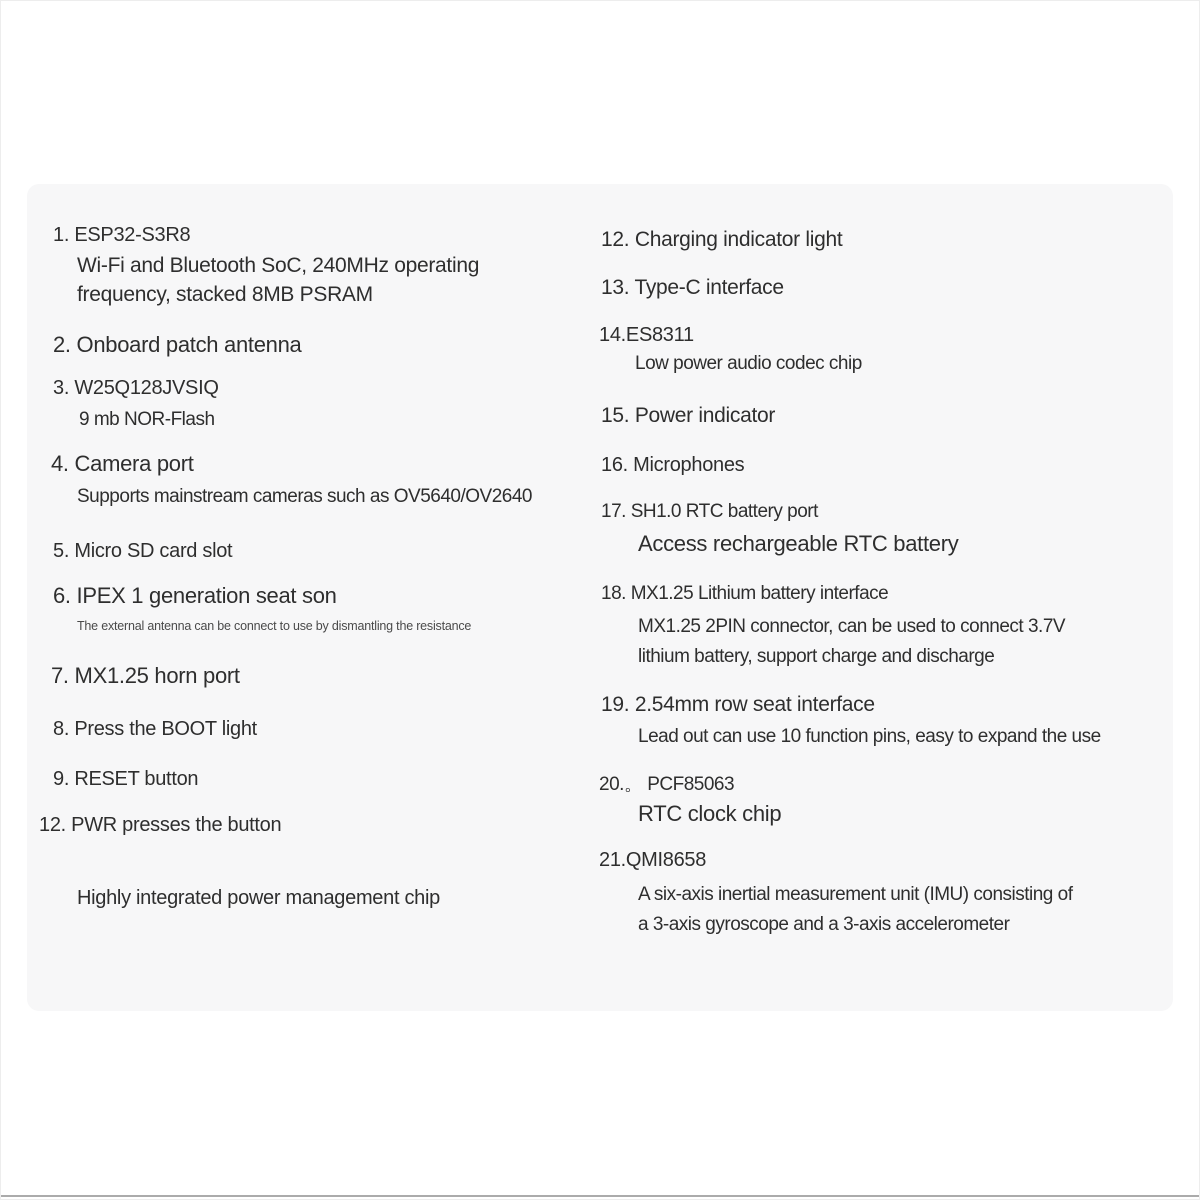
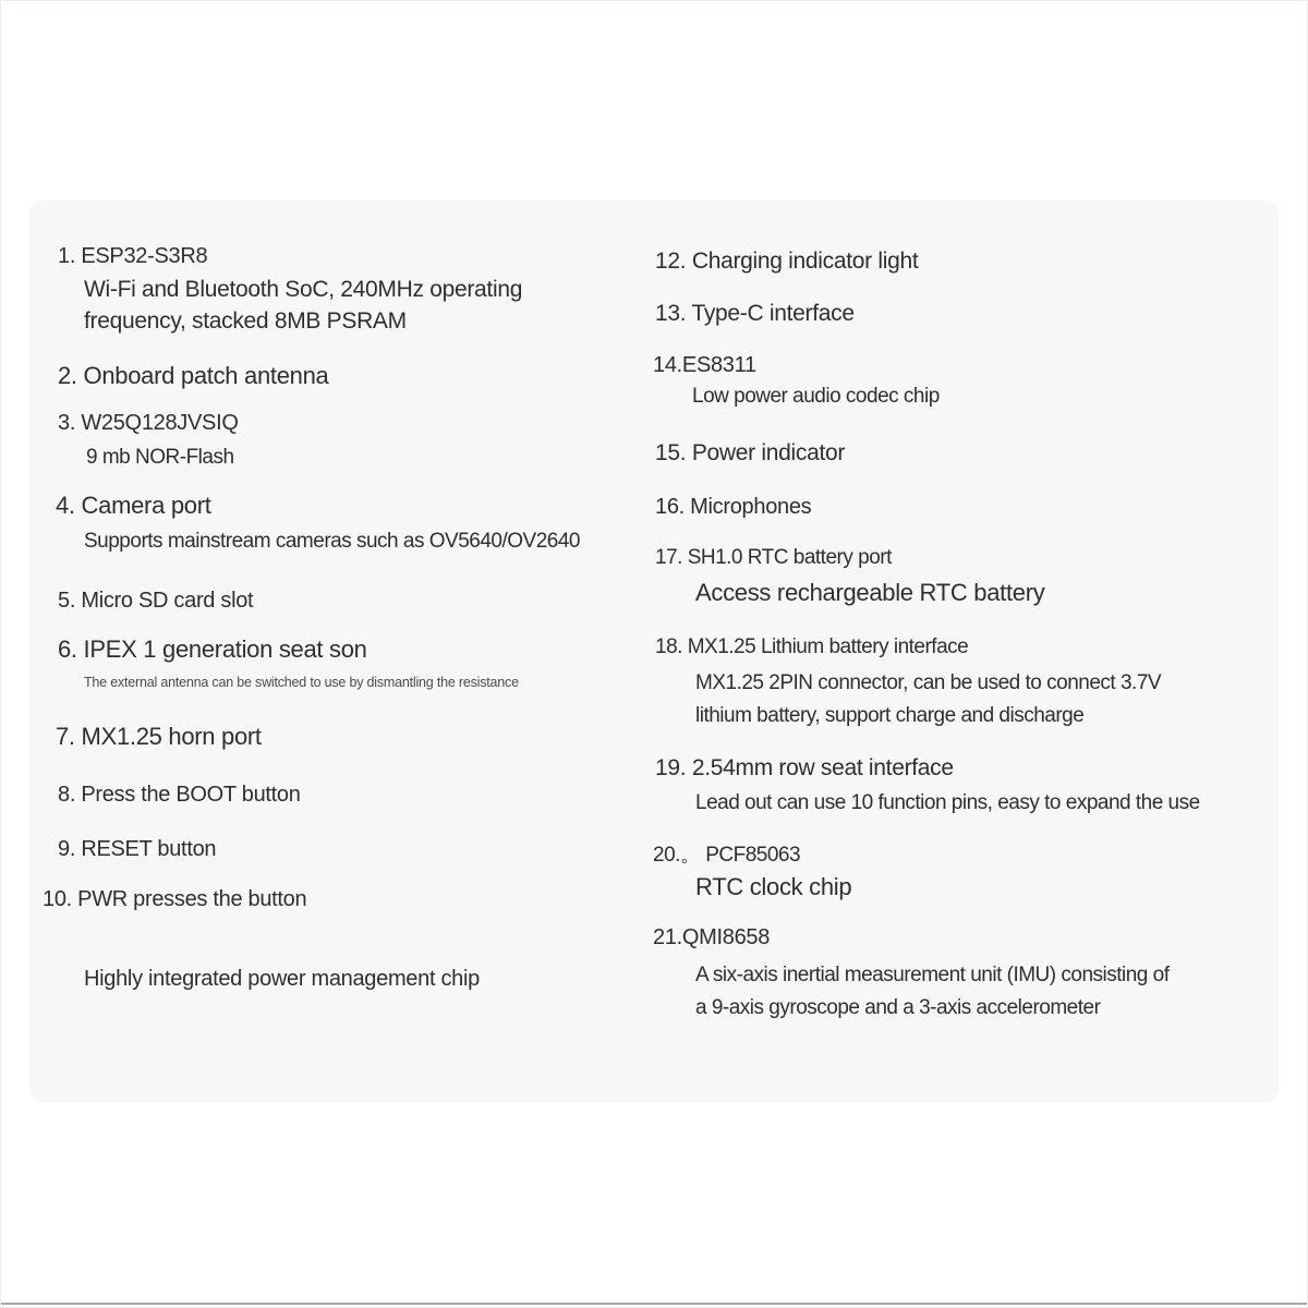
  1. ESP32-S3R8
  Wi-Fi and Bluetooth SoC, 240MHz operating
  frequency, stacked 8MB PSRAM
  2. Onboard patch antenna
  3. W25Q128JVSIQ
  9 mb NOR-Flash
  4. Camera port
  Supports mainstream cameras such as OV5640/OV2640
  5. Micro SD card slot
  6. IPEX 1 generation seat son
- The external antenna can be connect to use by dismantling the resistance
+ The external antenna can be switched to use by dismantling the resistance
  7. MX1.25 horn port
- 8. Press the BOOT light
+ 8. Press the BOOT button
  9. RESET button
- 12. PWR presses the button
+ 10. PWR presses the button
  Highly integrated power management chip
  12. Charging indicator light
  13. Type-C interface
  14.ES8311
  Low power audio codec chip
  15. Power indicator
  16. Microphones
  17. SH1.0 RTC battery port
  Access rechargeable RTC battery
  18. MX1.25 Lithium battery interface
  MX1.25 2PIN connector, can be used to connect 3.7V
  lithium battery, support charge and discharge
  19. 2.54mm row seat interface
  Lead out can use 10 function pins, easy to expand the use
  20.。 PCF85063
  RTC clock chip
  21.QMI8658
  A six-axis inertial measurement unit (IMU) consisting of
- a 3-axis gyroscope and a 3-axis accelerometer
+ a 9-axis gyroscope and a 3-axis accelerometer
